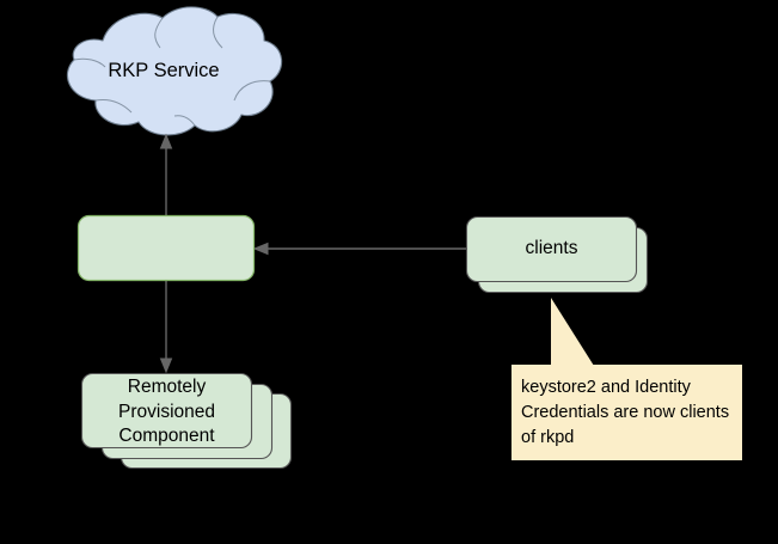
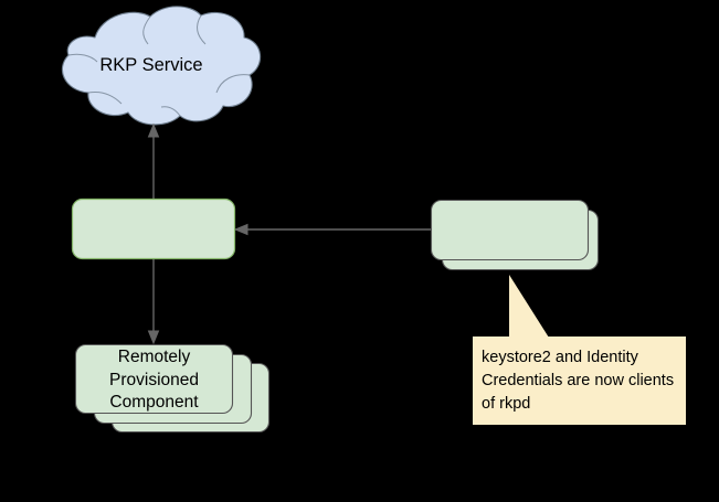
  RKP Service
- clients
  Remotely
  Provisioned
  Component
  keystore2 and Identity Credentials are now clients of rkpd
